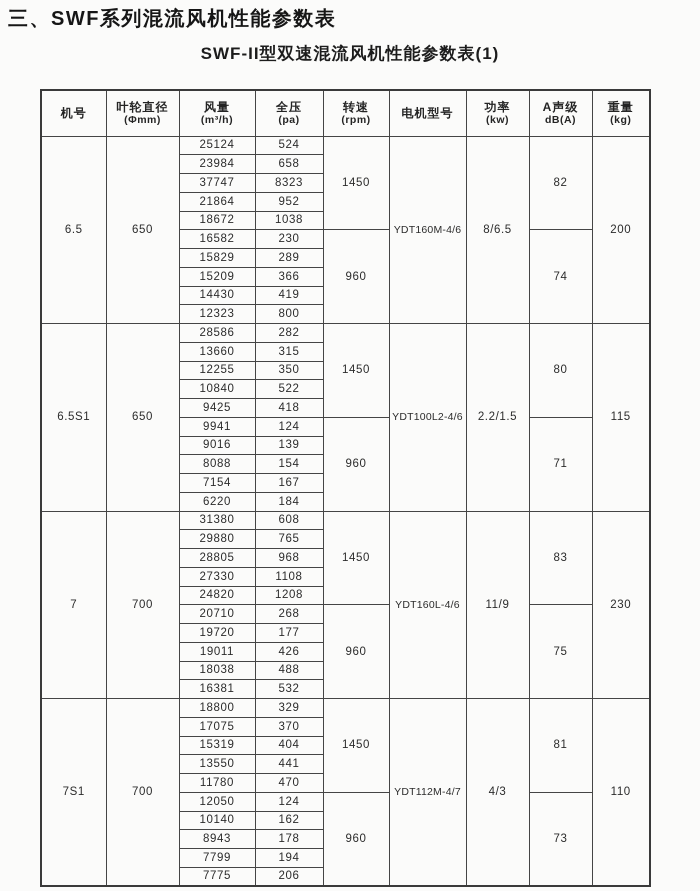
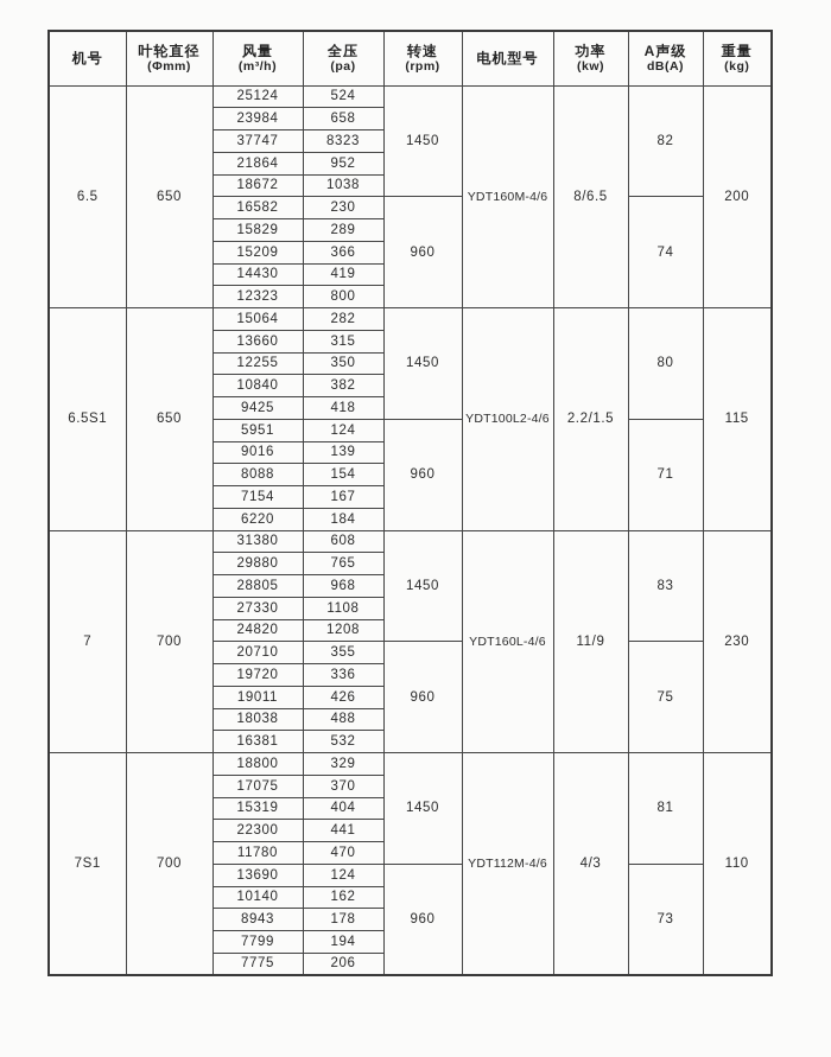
- 三、SWF系列混流风机性能参数表
- SWF-II型双速混流风机性能参数表(1)
  机号	叶轮直径 (Φmm)	风量 (m³/h)	全压 (pa)	转速 (rpm)	电机型号	功率 (kw)	A声级 dB(A)	重量 (kg)
  6.5	650	25124	524	1450	YDT160M-4/6	8/6.5	82	200
  23984	658
  37747	8323
  21864	952
  18672	1038
  16582	230	960	74
  15829	289
  15209	366
  14430	419
  12323	800
- 6.5S1	650	28586	282	1450	YDT100L2-4/6	2.2/1.5	80	115
+ 6.5S1	650	15064	282	1450	YDT100L2-4/6	2.2/1.5	80	115
  13660	315
  12255	350
- 10840	522
+ 10840	382
  9425	418
- 9941	124	960	71
+ 5951	124	960	71
  9016	139
  8088	154
  7154	167
  6220	184
  7	700	31380	608	1450	YDT160L-4/6	11/9	83	230
  29880	765
  28805	968
  27330	1108
  24820	1208
- 20710	268	960	75
+ 20710	355	960	75
- 19720	177
+ 19720	336
  19011	426
  18038	488
  16381	532
- 7S1	700	18800	329	1450	YDT112M-4/7	4/3	81	110
+ 7S1	700	18800	329	1450	YDT112M-4/6	4/3	81	110
  17075	370
  15319	404
- 13550	441
+ 22300	441
  11780	470
- 12050	124	960	73
+ 13690	124	960	73
  10140	162
  8943	178
  7799	194
  7775	206
